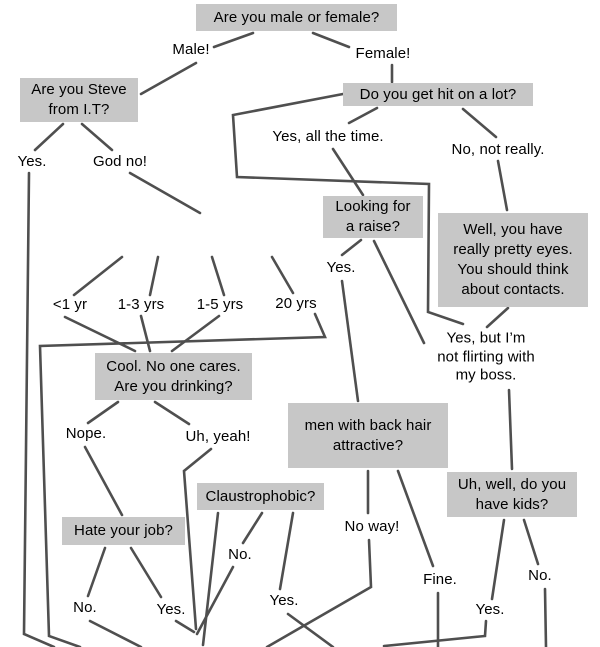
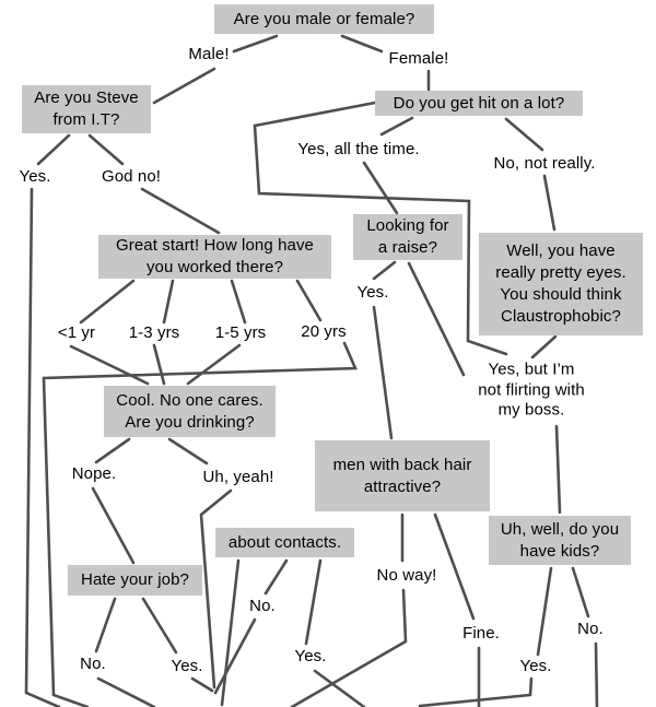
  Are you male or female?
  Are you Steve
  from I.T?
  Do you get hit on a lot?
  Looking for
  a raise?
  Well, you have
  really pretty eyes.
  You should think
- about contacts.
+ Claustrophobic?
+ Great start! How long have
+ you worked there?
  Cool. No one cares.
  Are you drinking?
  men with back hair
  attractive?
- Claustrophobic?
+ about contacts.
  Uh, well, do you
  have kids?
  Hate your job?
  Male!
  Female!
  Yes.
  God no!
  Yes, all the time.
  No, not really.
  Yes.
  <1 yr
  1-3 yrs
  1-5 yrs
  20 yrs
  Yes, but I’m
  not flirting with
  my boss.
  Nope.
  Uh, yeah!
  No way!
  No.
  Fine.
  No.
  No.
  Yes.
  Yes.
  Yes.
